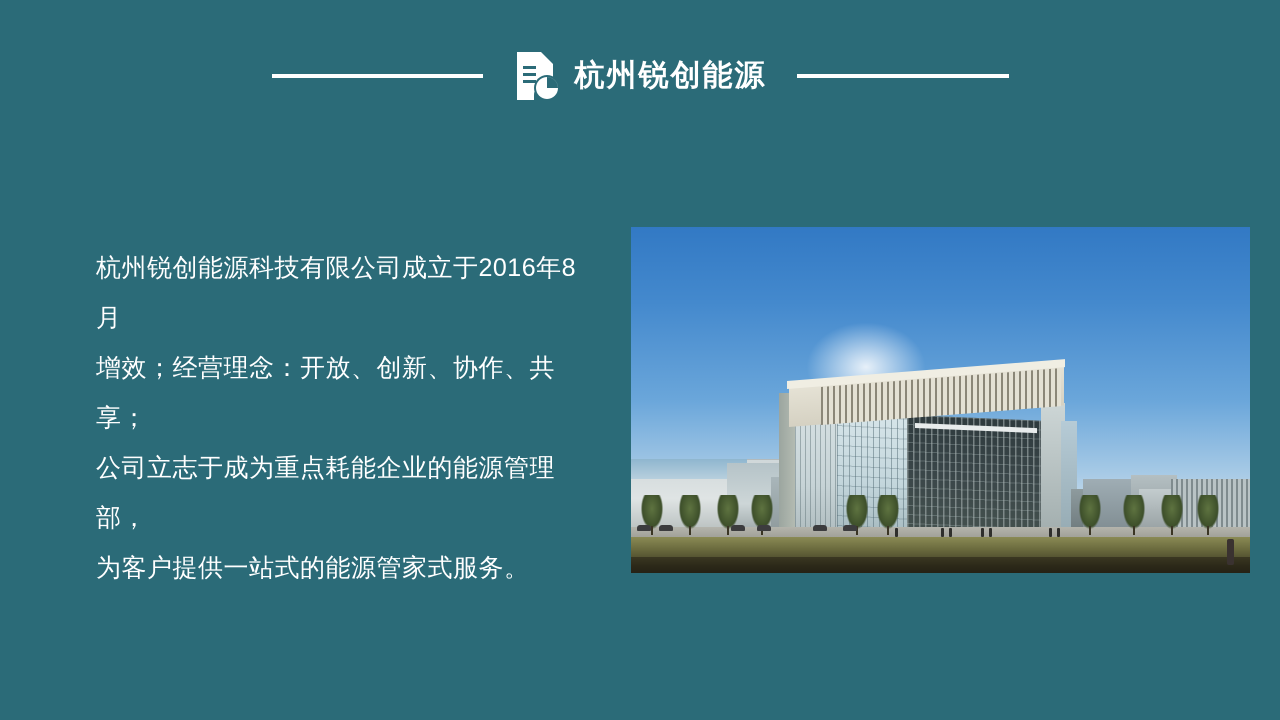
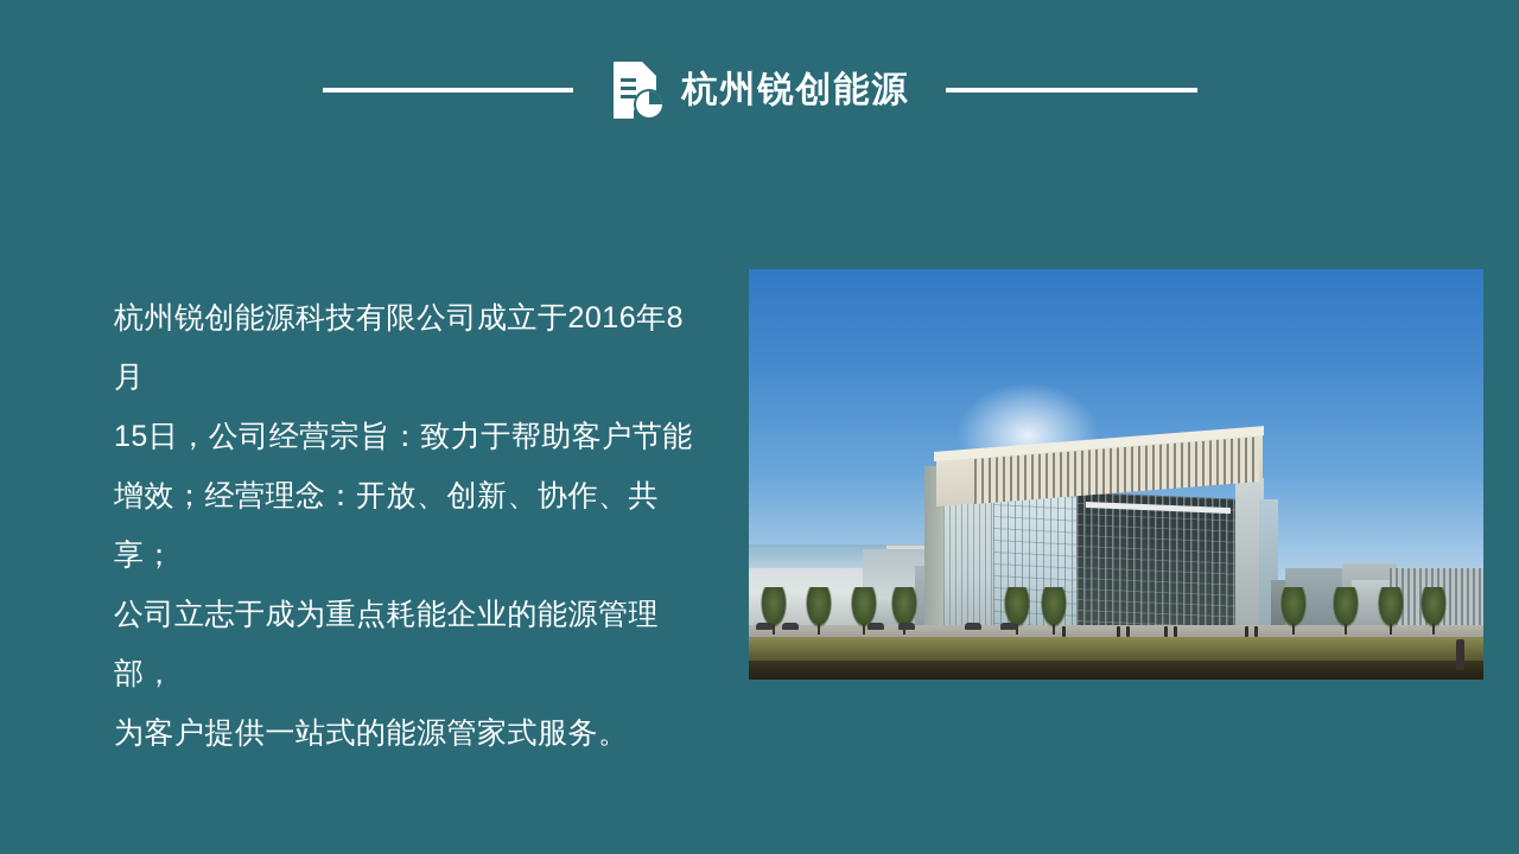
  杭州锐创能源
  杭州锐创能源科技有限公司成立于2016年8月
+ 15日，公司经营宗旨：致力于帮助客户节能
  增效；经营理念：开放、创新、协作、共享；
  公司立志于成为重点耗能企业的能源管理部，
  为客户提供一站式的能源管家式服务。
